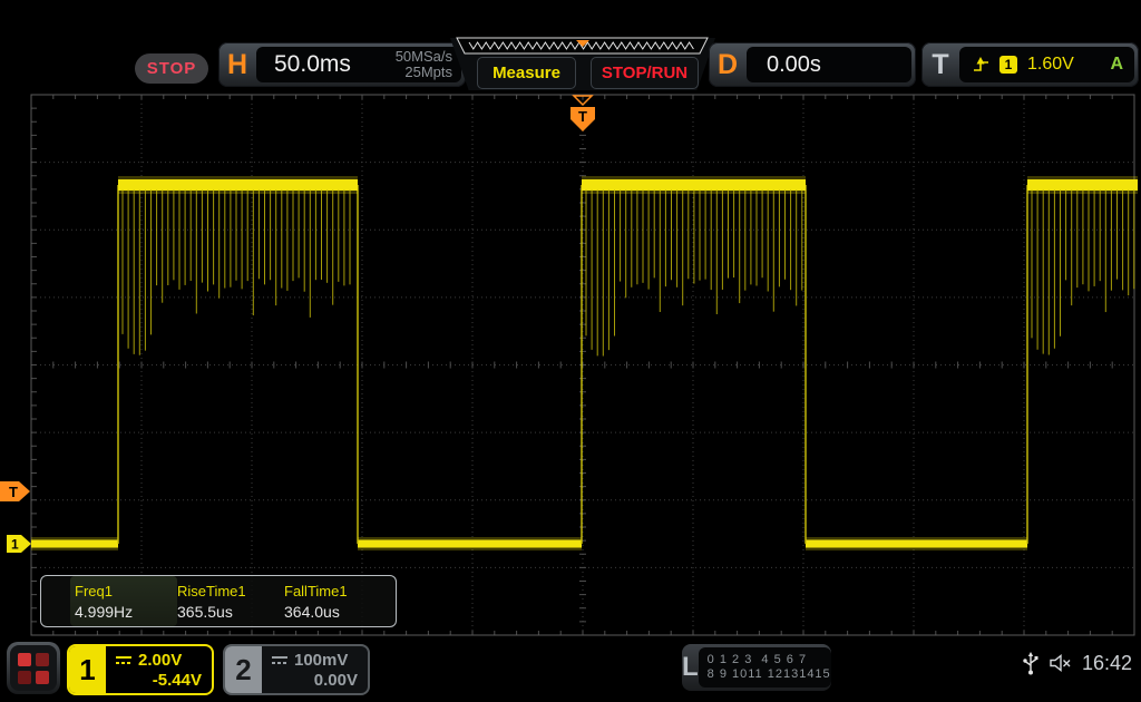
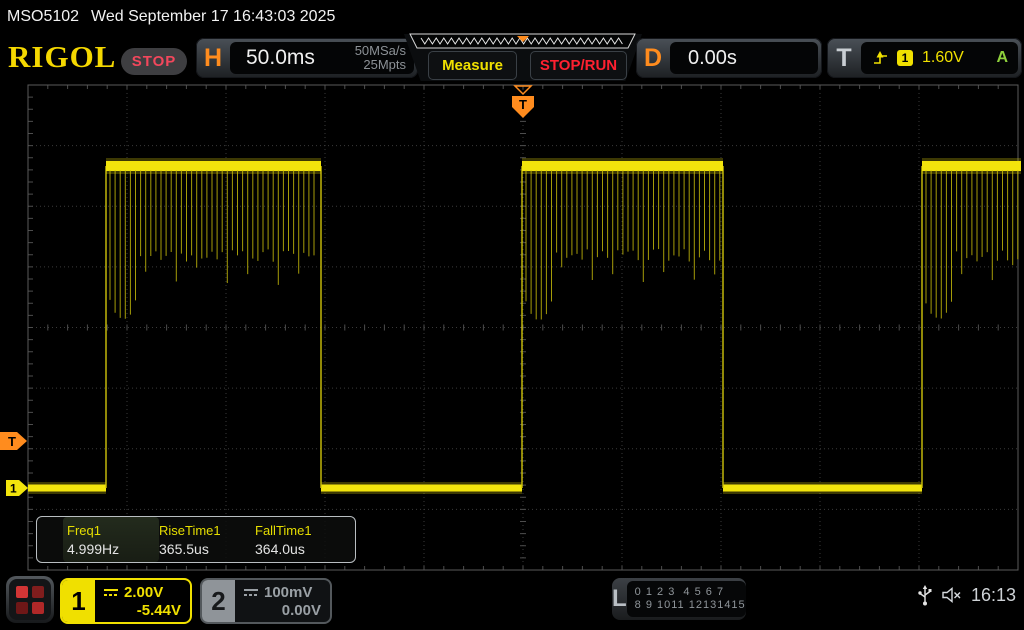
+ MSO5102
+ Wed September 17 16:43:03 2025
+ RIGOL
  STOP
  H
  50.0ms
  50MSa/s
  25Mpts
  Measure
  STOP/RUN
  D
  0.00s
  T
  1
  1.60V
  A
  T
  T
  1
  Freq1
  4.999Hz
  RiseTime1
  365.5us
  FallTime1
  364.0us
  1
  2.00V
  -5.44V
  2
  100mV
  0.00V
  L
  0 1 2 3 4 5 6 7
  8 9 1011 12131415
- 16:42
+ 16:13
